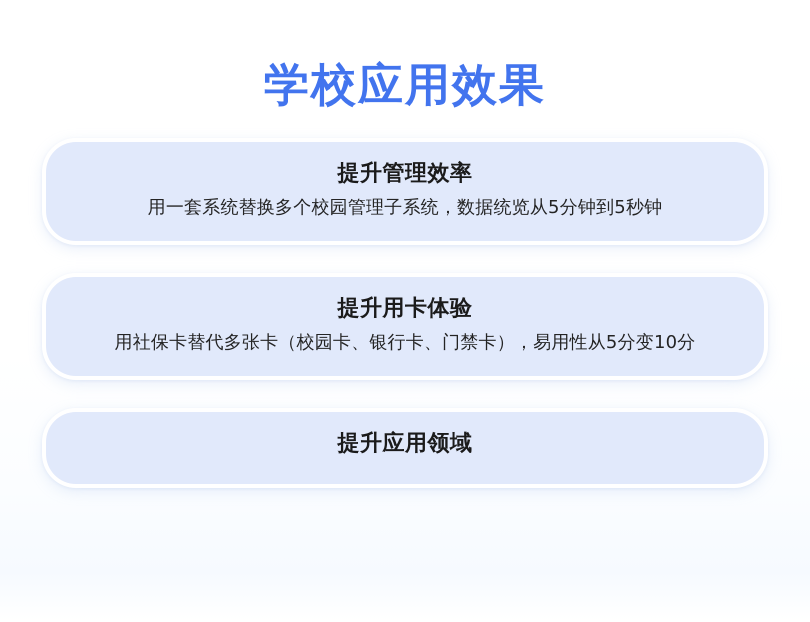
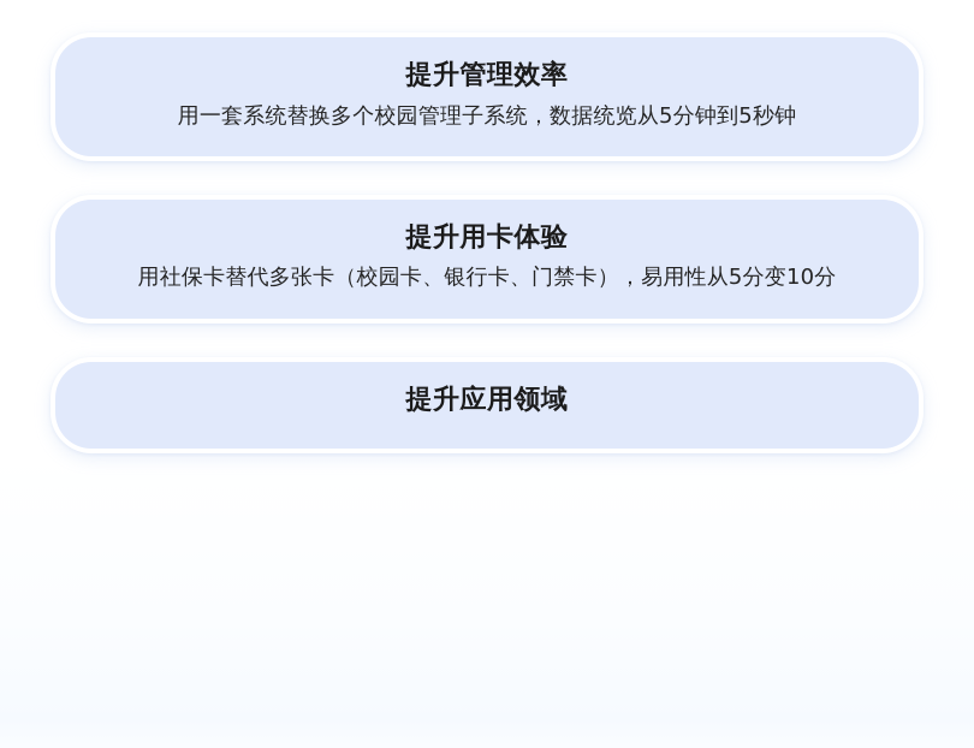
- 学校应用效果
  提升管理效率
  用一套系统替换多个校园管理子系统，数据统览从5分钟到5秒钟
  提升用卡体验
  用社保卡替代多张卡（校园卡、银行卡、门禁卡），易用性从5分变10分
  提升应用领域
